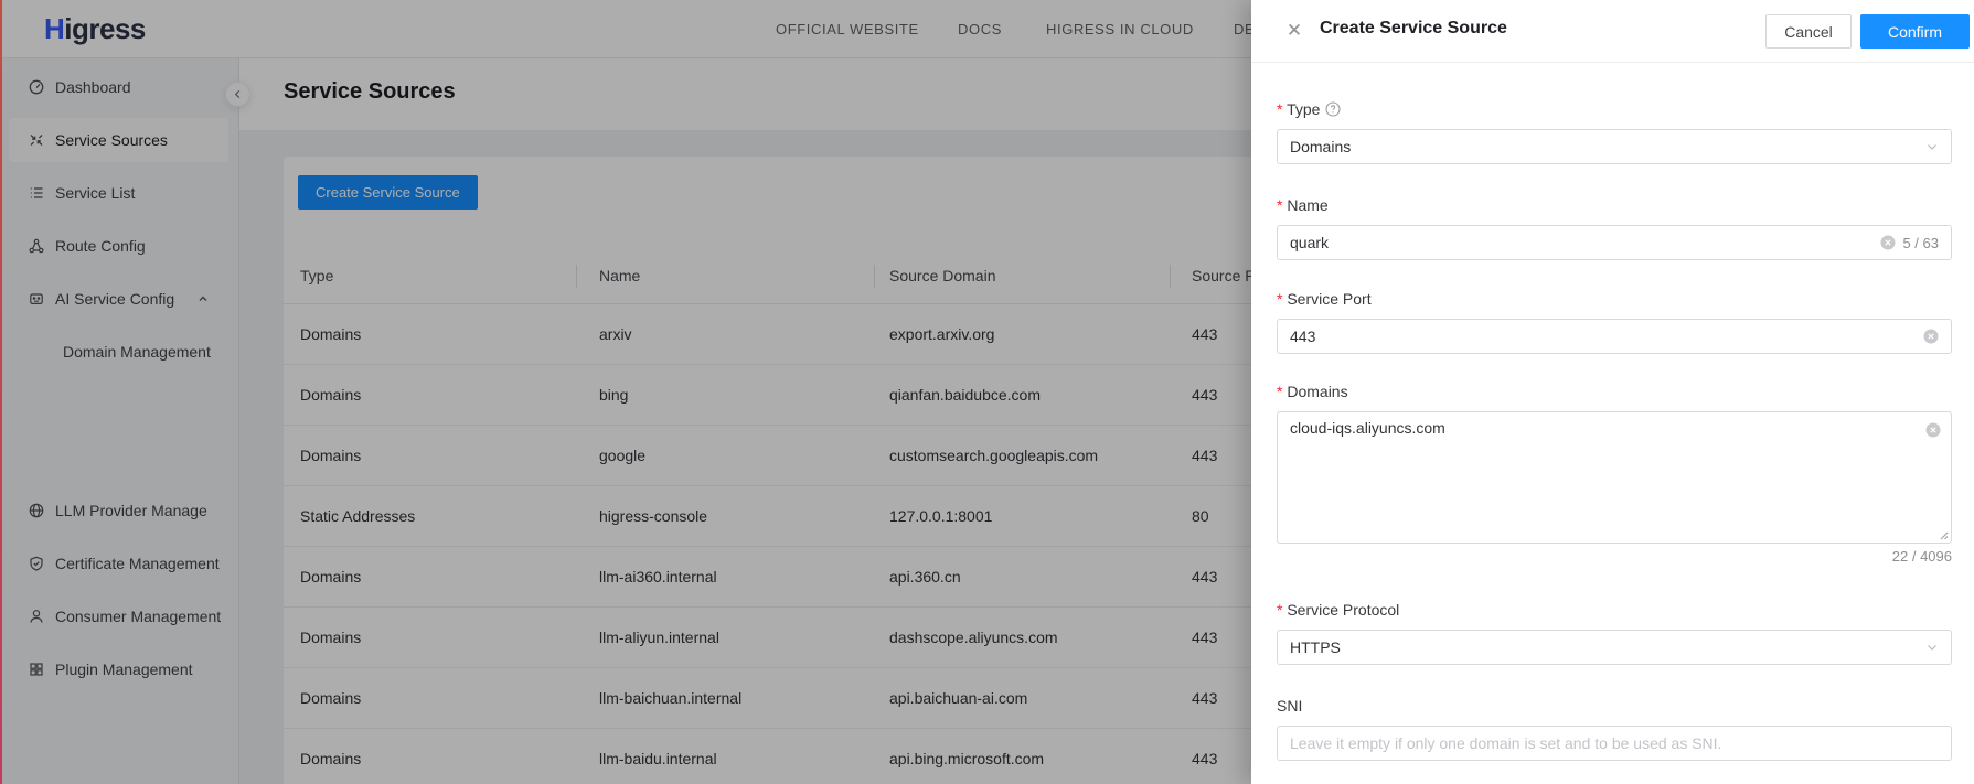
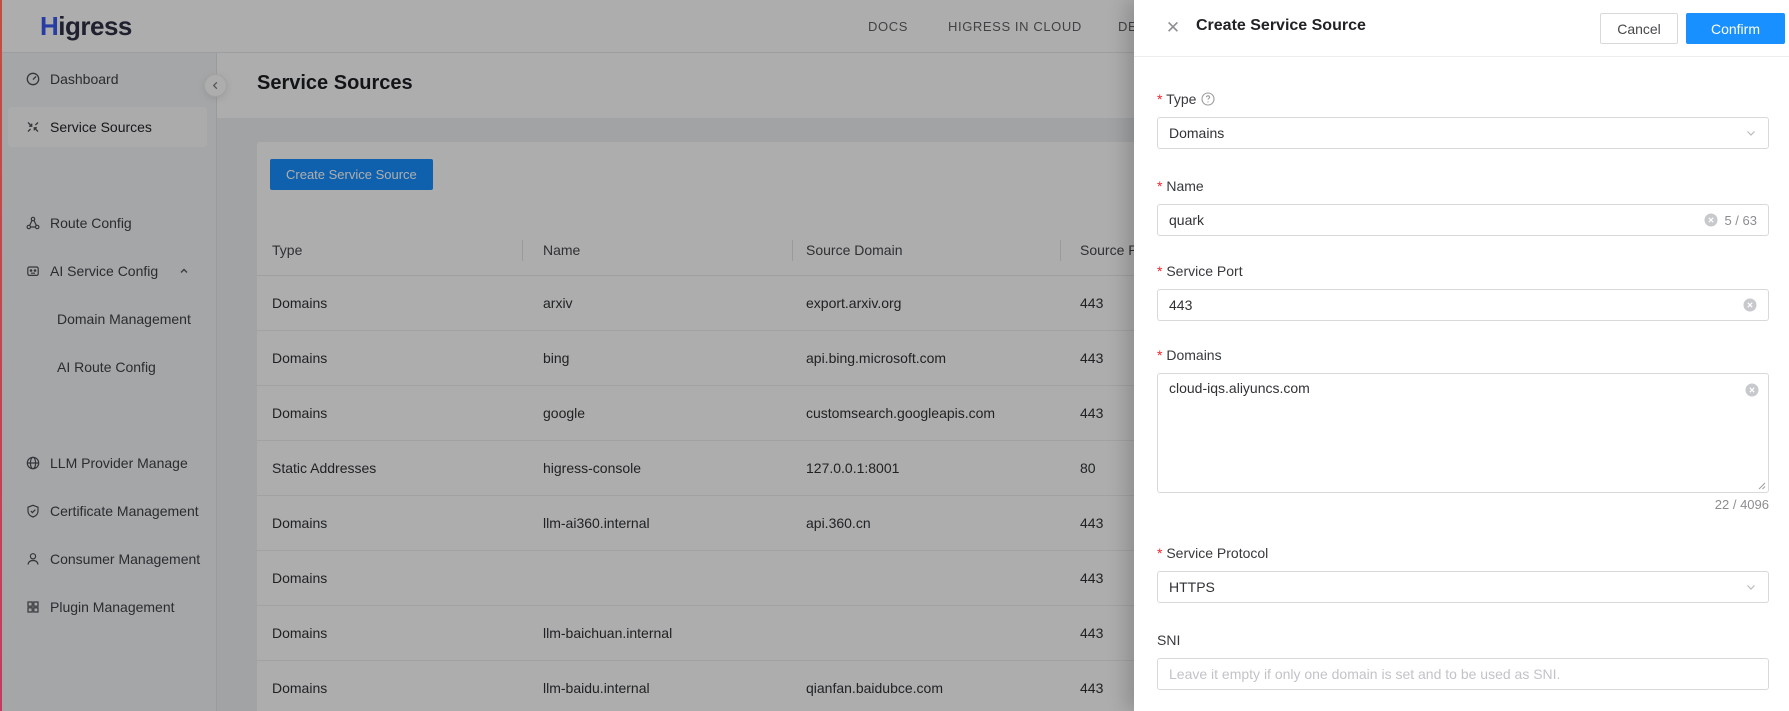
  H
  igress
- OFFICIAL WEBSITE
  DOCS
  HIGRESS IN CLOUD
  DE
  Dashboard
  Service Sources
- Service List
  Route Config
  AI Service Config
  Domain Management
+ AI Route Config
  LLM Provider Manage
  Certificate Management
  Consumer Management
  Plugin Management
  Service Sources
  Create Service Source
  Type
  Name
  Source Domain
  Source P
  Domains
  arxiv
  export.arxiv.org
  443
  Domains
  bing
- qianfan.baidubce.com
+ api.bing.microsoft.com
  443
  Domains
  google
  customsearch.googleapis.com
  443
  Static Addresses
  higress-console
  127.0.0.1:8001
  80
  Domains
  llm-ai360.internal
  api.360.cn
  443
  Domains
- llm-aliyun.internal
- dashscope.aliyuncs.com
  443
  Domains
  llm-baichuan.internal
- api.baichuan-ai.com
  443
  Domains
  llm-baidu.internal
- api.bing.microsoft.com
+ qianfan.baidubce.com
  443
  ✕
  Create Service Source
  Cancel
  Confirm
  Type
  Domains
  Name
  quark
  5 / 63
  Service Port
  443
  Domains
  cloud-iqs.aliyuncs.com
  22 / 4096
  Service Protocol
  HTTPS
  SNI
  Leave it empty if only one domain is set and to be used as SNI.
